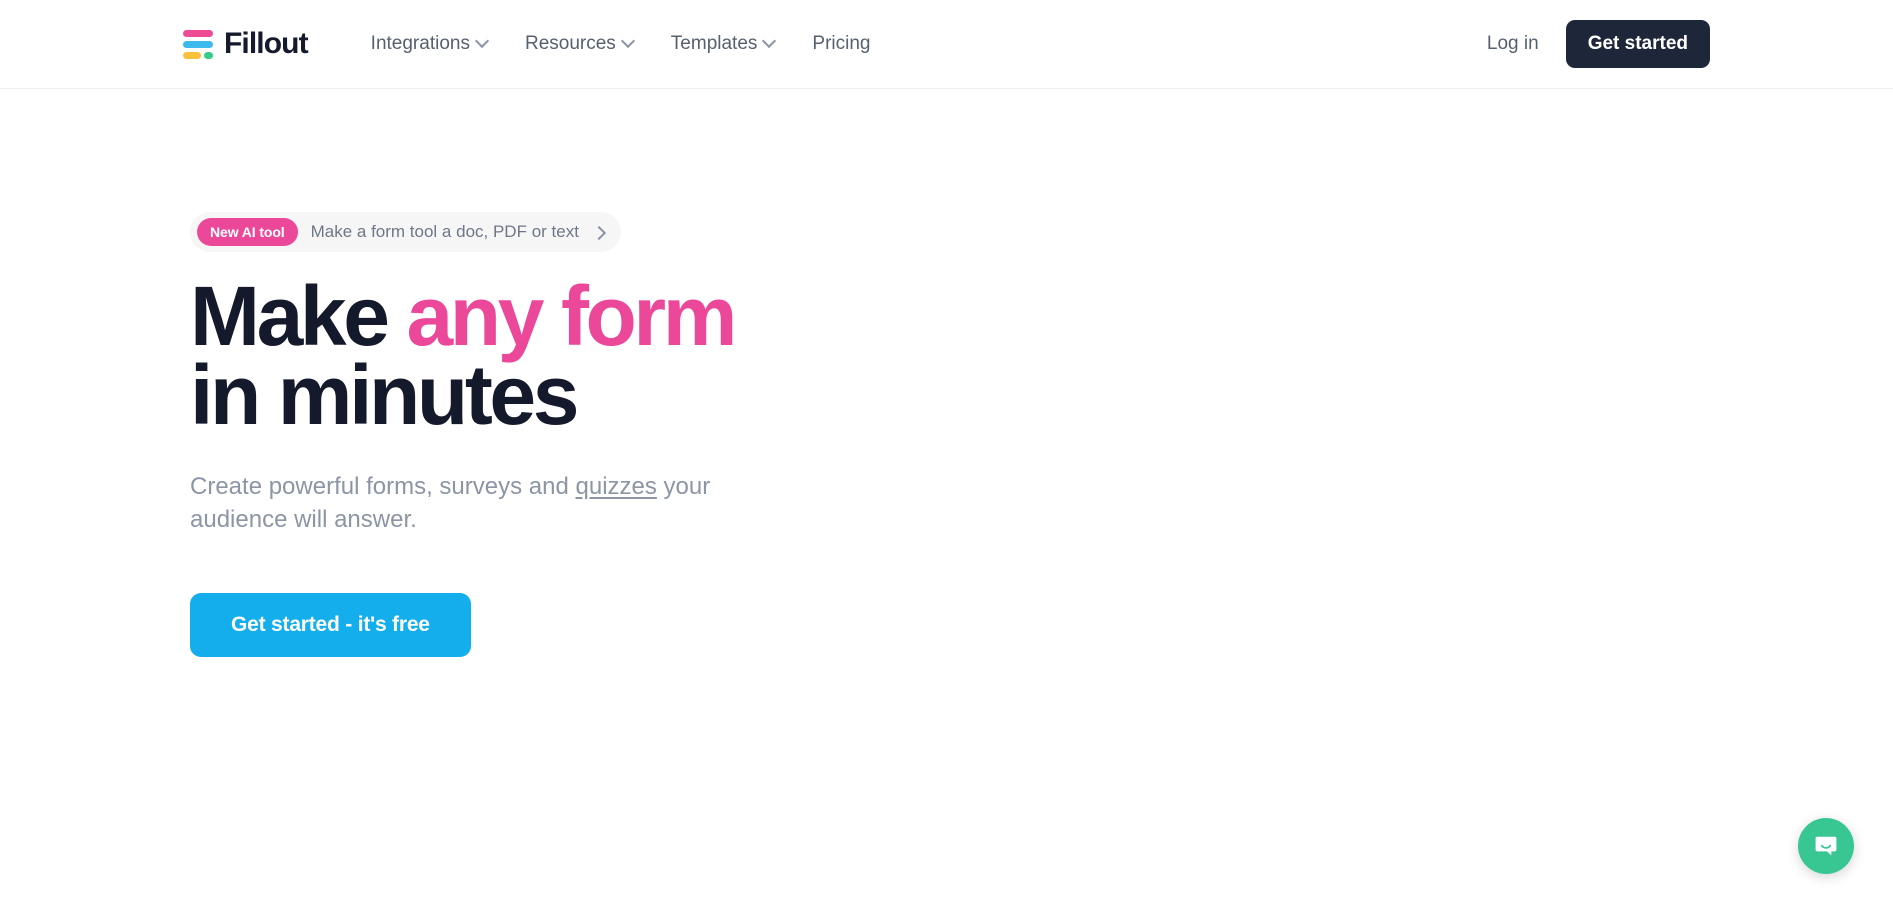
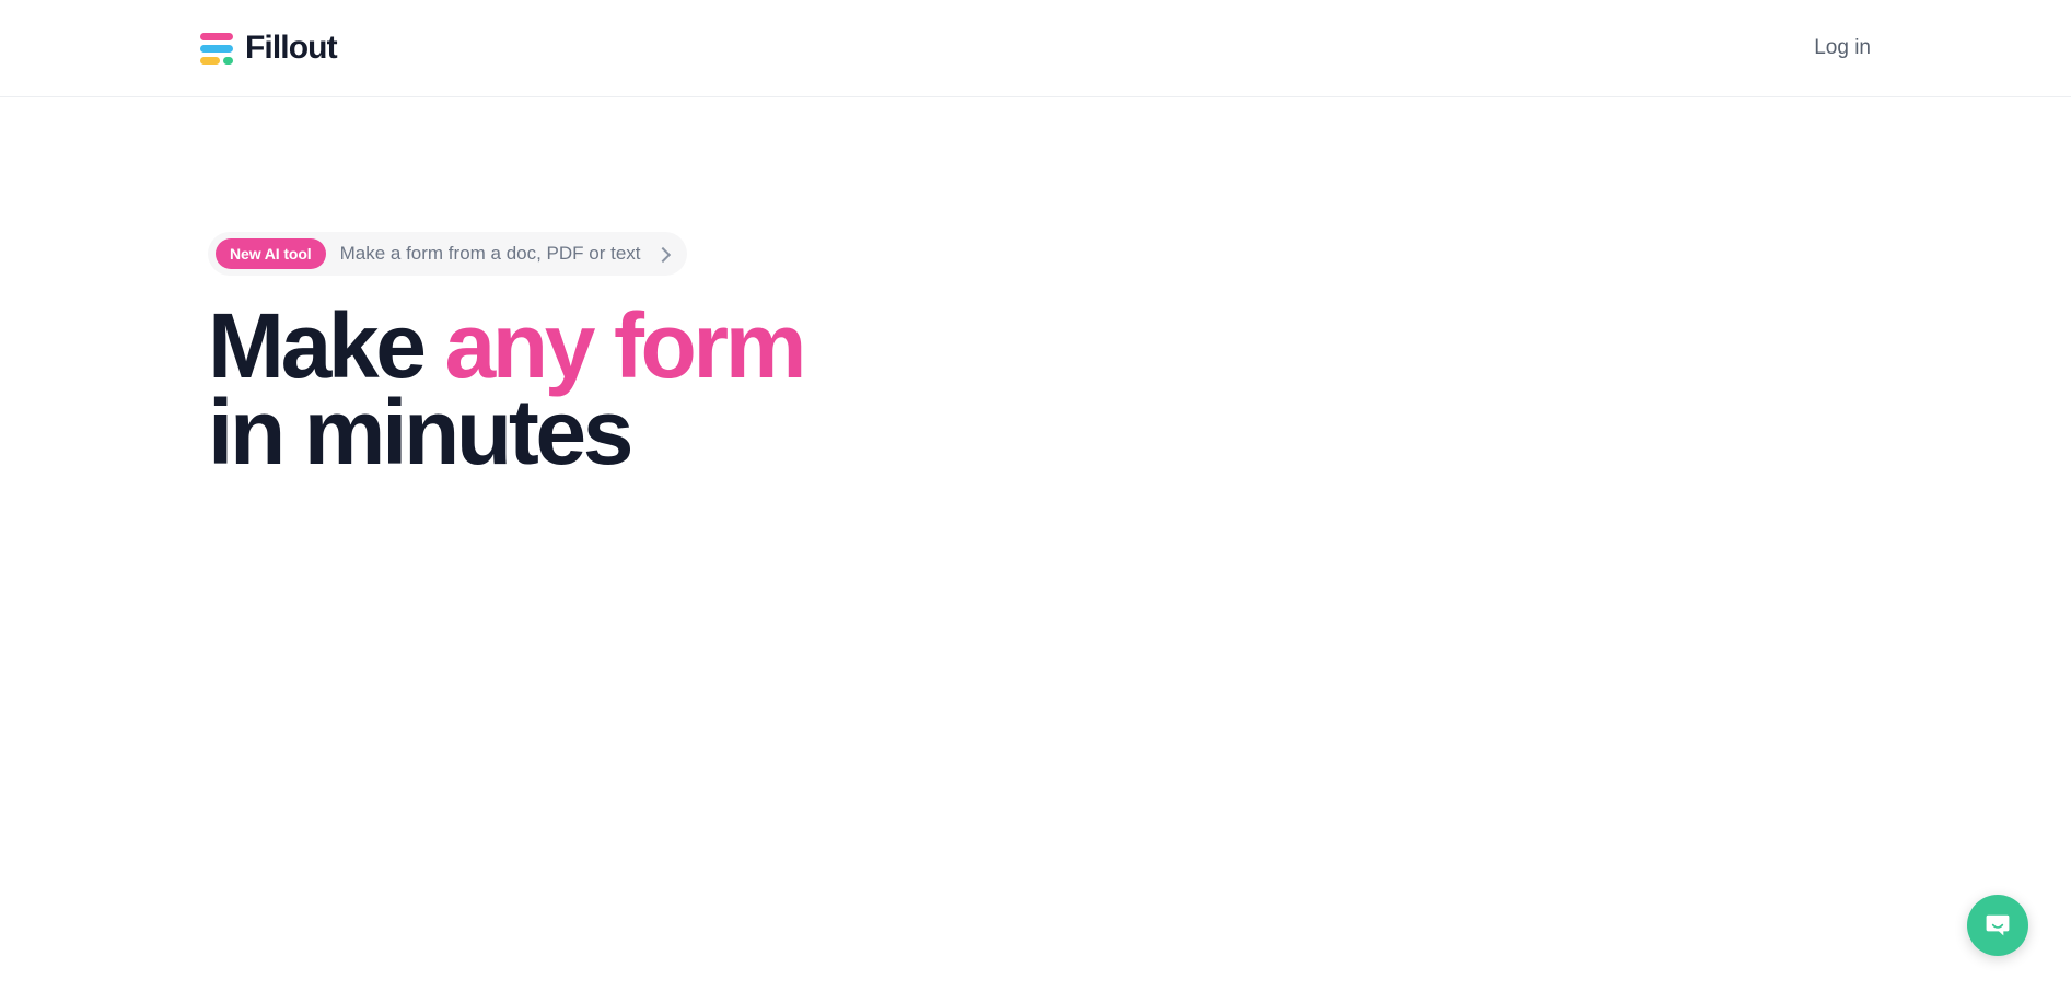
  Fillout
- Integrations
- Resources
- Templates
- Pricing
  Log in
- Get started
  New AI tool
- Make a form tool a doc, PDF or text
+ Make a form from a doc, PDF or text
  Make any form
  in minutes
- Create powerful forms, surveys and quizzes your audience will answer.
- Get started - it's free
